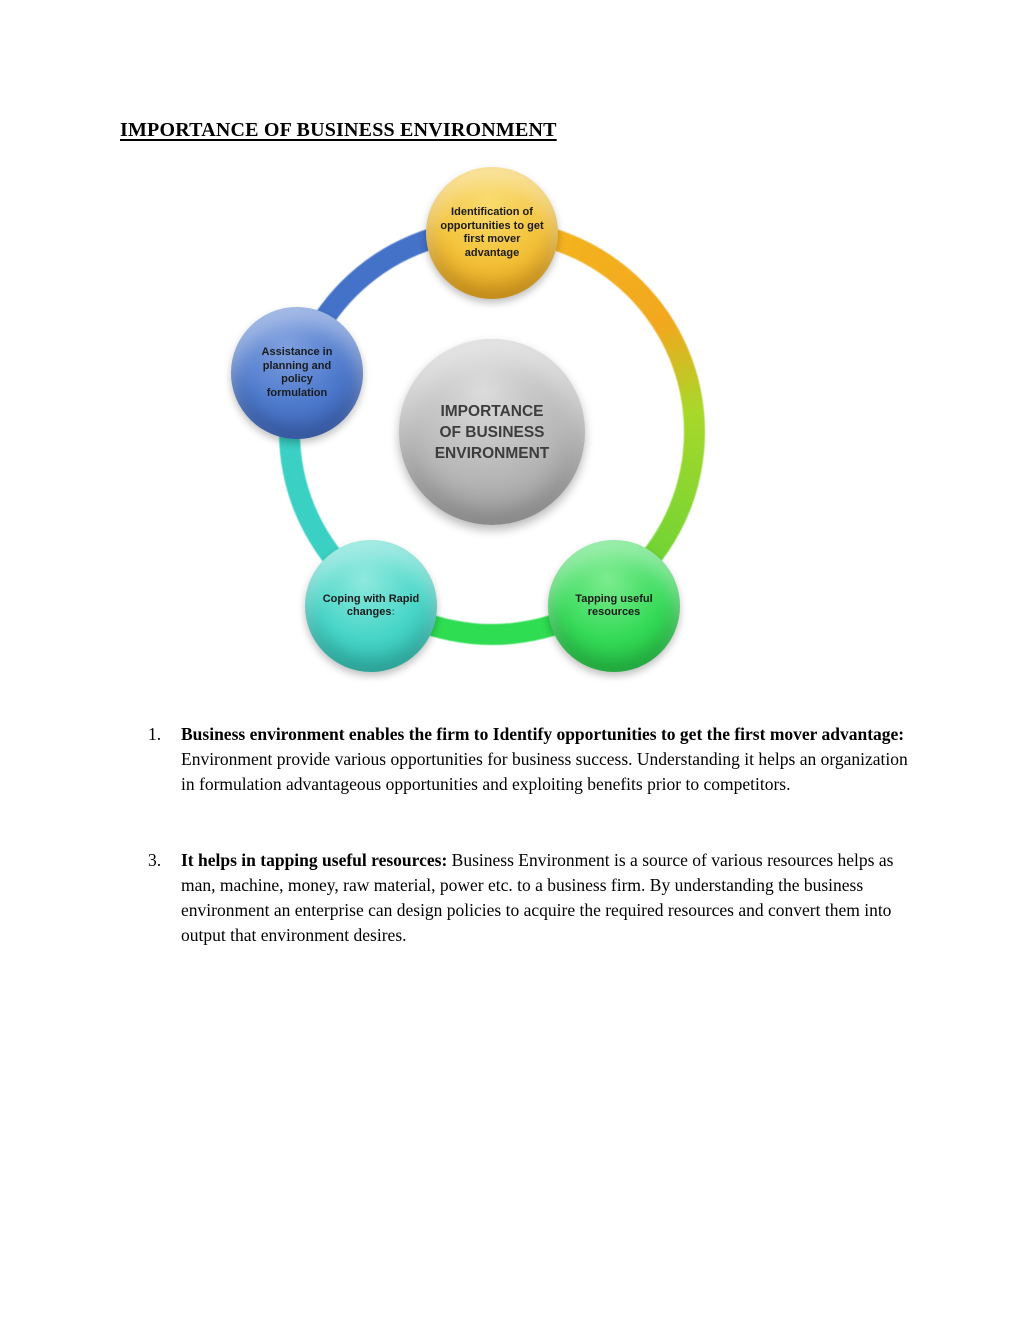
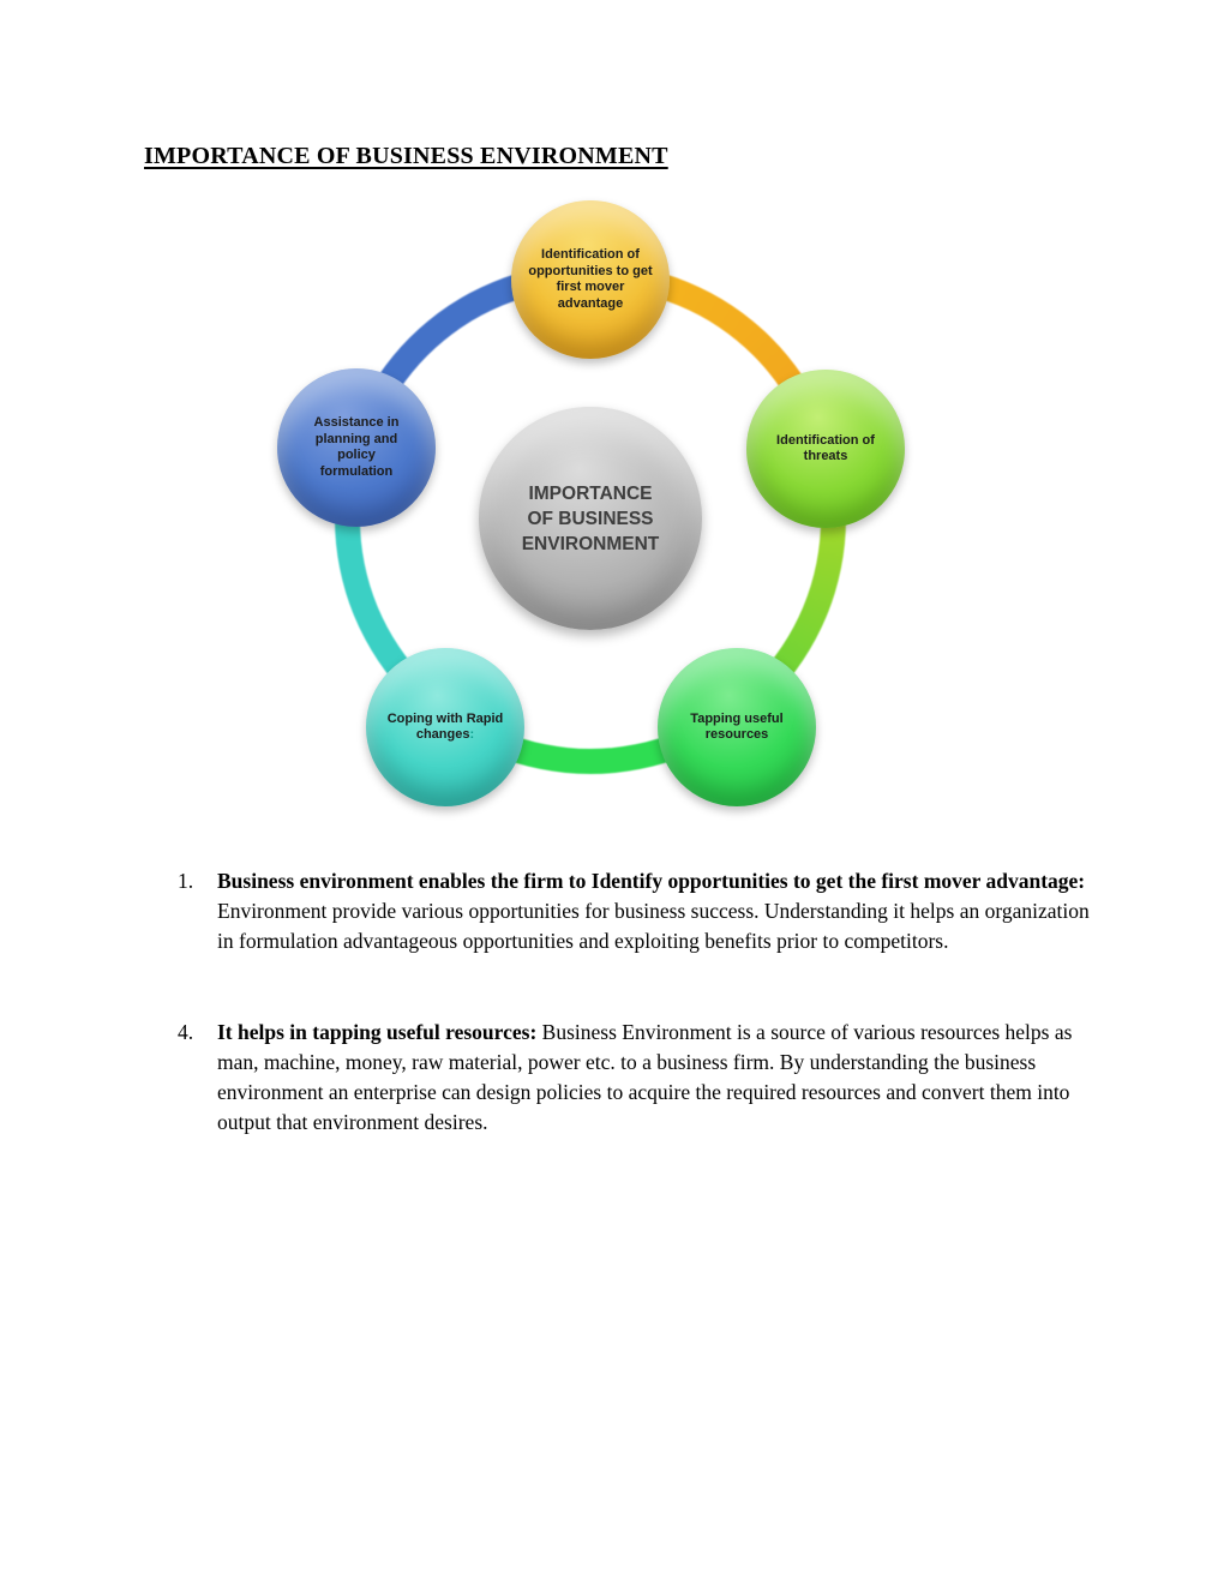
  IMPORTANCE OF BUSINESS ENVIRONMENT
  Identification of opportunities to get first mover advantage
+ Identification of threats
  Tapping useful resources
  Coping with Rapid changes:
  Assistance in planning and policy formulation
  IMPORTANCE
  OF BUSINESS
  ENVIRONMENT
  1.
  Business environment enables the firm to Identify opportunities to get the first mover advantage: Environment provide various opportunities for business success. Understanding it helps an organization in formulation advantageous opportunities and exploiting benefits prior to competitors.
- 3.
+ 4.
  It helps in tapping useful resources: Business Environment is a source of various resources helps as man, machine, money, raw material, power etc. to a business firm. By understanding the business environment an enterprise can design policies to acquire the required resources and convert them into output that environment desires.
